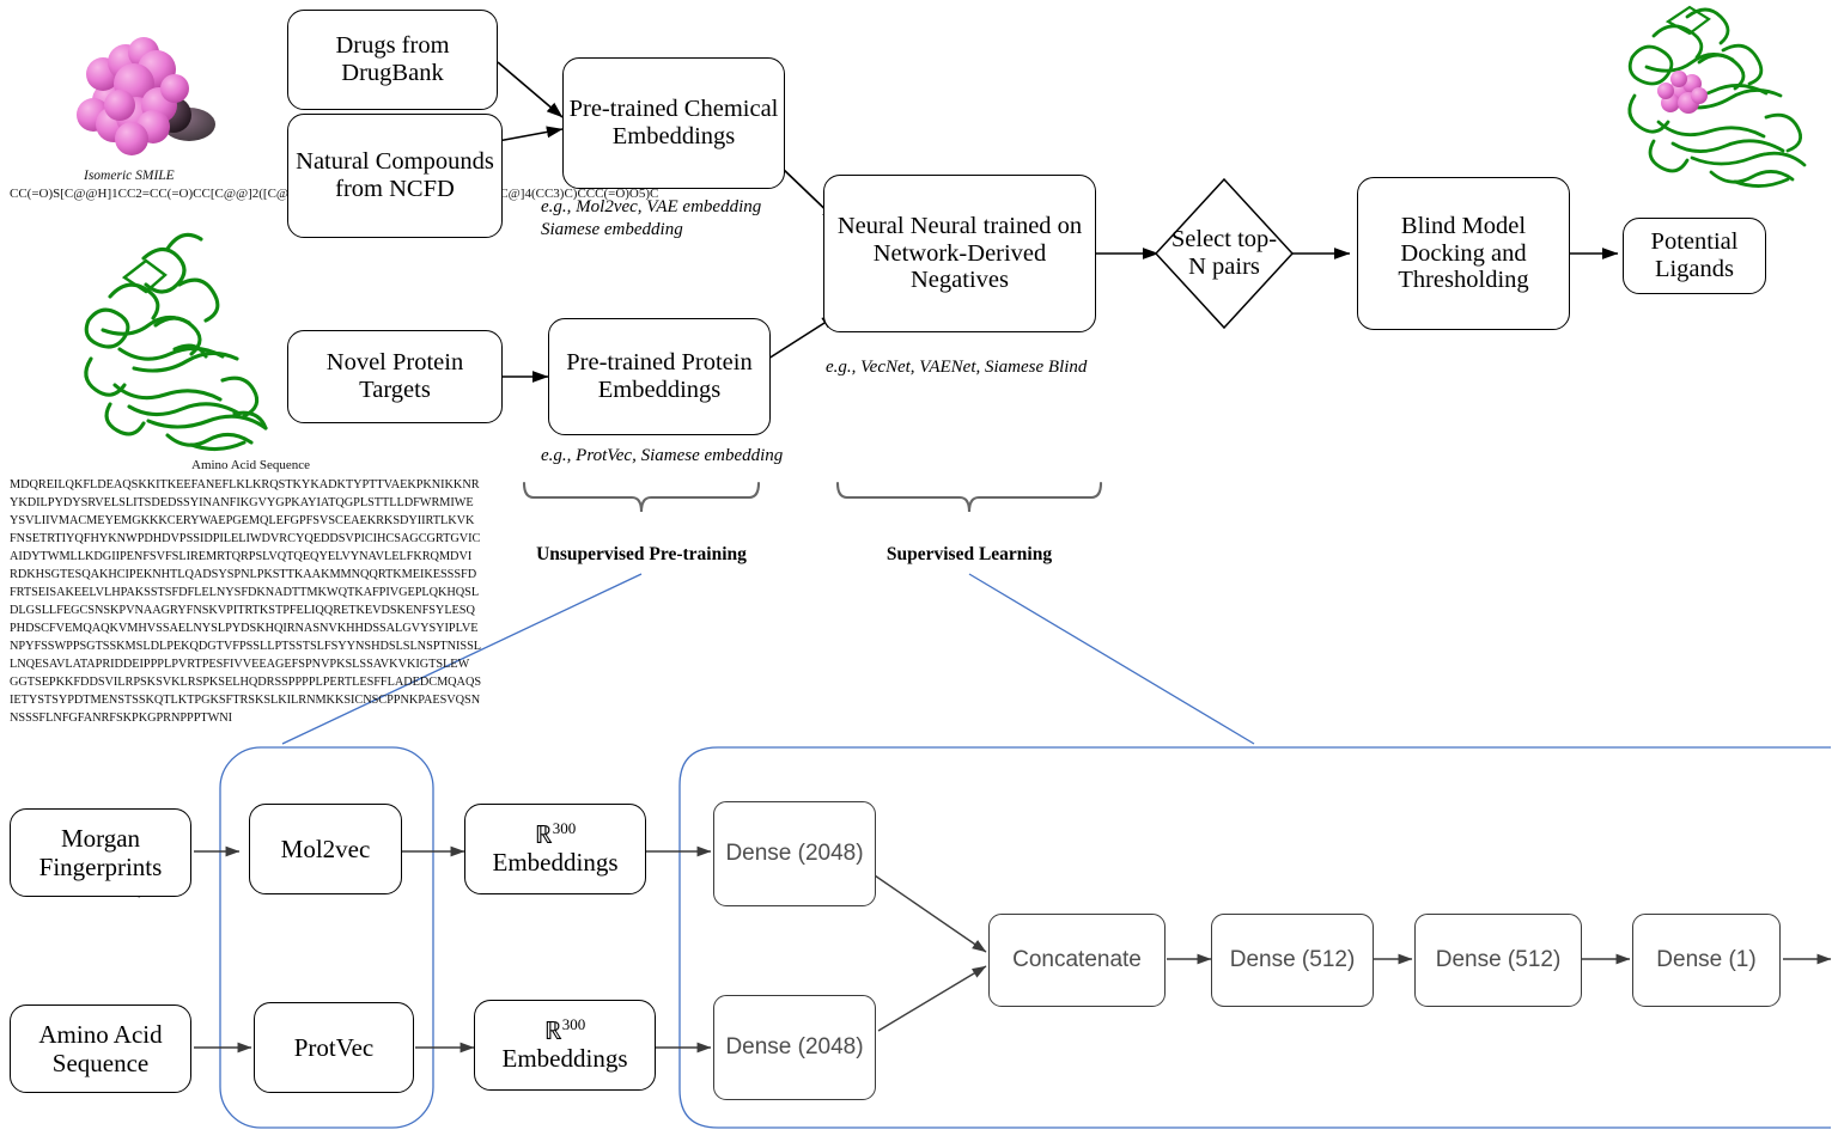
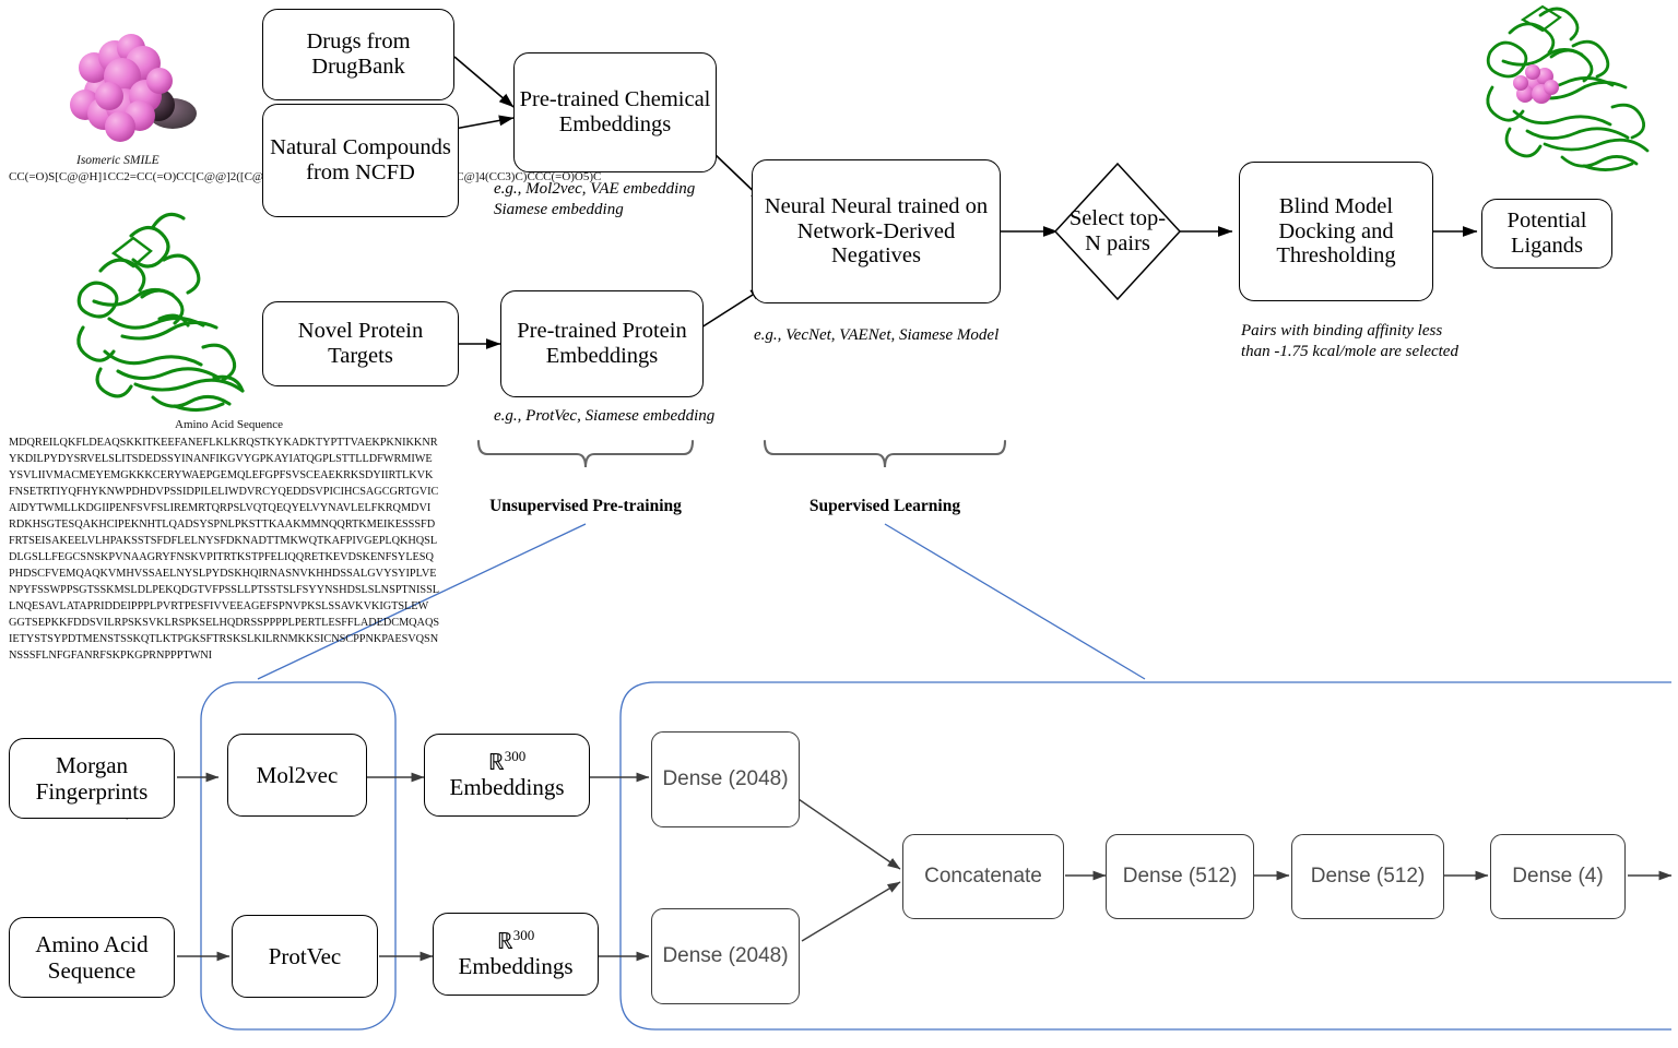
  Isomeric SMILE
  Amino Acid Sequence
  MDQREILQKFLDEAQSKKITKEEFANEFLKLKRQSTKYKADKTYPTTVAEKPKNIKKNR
  YKDILPYDYSRVELSLITSDEDSSYINANFIKGVYGPKAYIATQGPLSTTLLDFWRMIWE
  YSVLIIVMACMEYEMGKKKCERYWAEPGEMQLEFGPFSVSCEAEKRKSDYIIRTLKVK
  FNSETRTIYQFHYKNWPDHDVPSSIDPILELIWDVRCYQEDDSVPICIHCSAGCGRTGVIC
  AIDYTWMLLKDGIIPENFSVFSLIREMRTQRPSLVQTQEQYELVYNAVLELFKRQMDVI
  RDKHSGTESQAKHCIPEKNHTLQADSYSPNLPKSTTKAAKMMNQQRTKMEIKESSSFD
  FRTSEISAKEELVLHPAKSSTSFDFLELNYSFDKNADTTMKWQTKAFPIVGEPLQKHQSL
  DLGSLLFEGCSNSKPVNAAGRYFNSKVPITRTKSTPFELIQQRETKEVDSKENFSYLESQ
  PHDSCFVEMQAQKVMHVSSAELNYSLPYDSKHQIRNASNVKHHDSSALGVYSYIPLVE
  NPYFSSWPPSGTSSKMSLDLPEKQDGTVFPSSLLPTSSTSLFSYYNSHDSLSLNSPTNISSL
  LNQESAVLATAPRIDDEIPPPLPVRTPESFIVVEEAGEFSPNVPKSLSSAVKVKIGTSLEW
  GGTSEPKKFDDSVILRPSKSVKLRSPKSELHQDRSSPPPPLPERTLESFFLADEDCMQAQS
  IETYSTSYPDTMENSTSSKQTLKTPGKSFTRSKSLKILRNMKKSICNSCPPNKPAESVQSN
  NSSSFLNFGFANRFSKPKGPRNPPPTWNI
  Drugs from DrugBank
  Natural Compounds from NCFD
  Pre-trained Chemical Embeddings
  e.g., Mol2vec, VAE embedding
  Siamese embedding
  Novel Protein Targets
  Pre-trained Protein Embeddings
  e.g., ProtVec, Siamese embedding
  Neural Neural trained on Network-Derived Negatives
- e.g., VecNet, VAENet, Siamese Blind
+ e.g., VecNet, VAENet, Siamese Model
  Select top-N pairs
  Blind Model Docking and Thresholding
+ Pairs with binding affinity less
+ than -1.75 kcal/mole are selected
  Potential Ligands
  Unsupervised Pre-training
  Supervised Learning
  Morgan Fingerprints
  Amino Acid Sequence
  Mol2vec
  ProtVec
  ℝ300
  Embeddings
  ℝ300
  Embeddings
  Dense (2048)
  Dense (2048)
  Concatenate
  Dense (512)
  Dense (512)
- Dense (1)
+ Dense (4)
